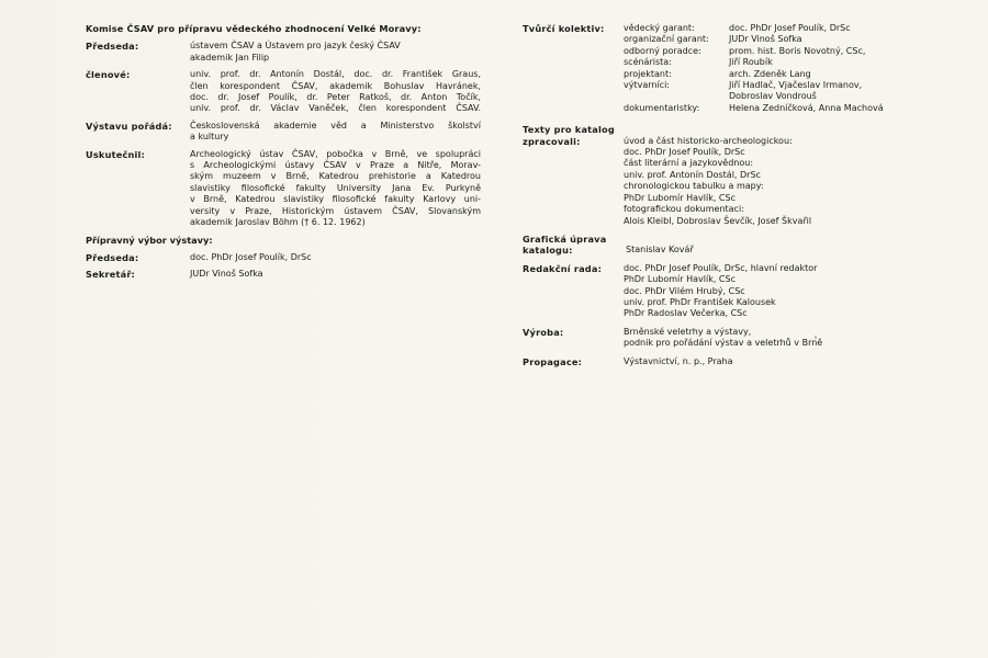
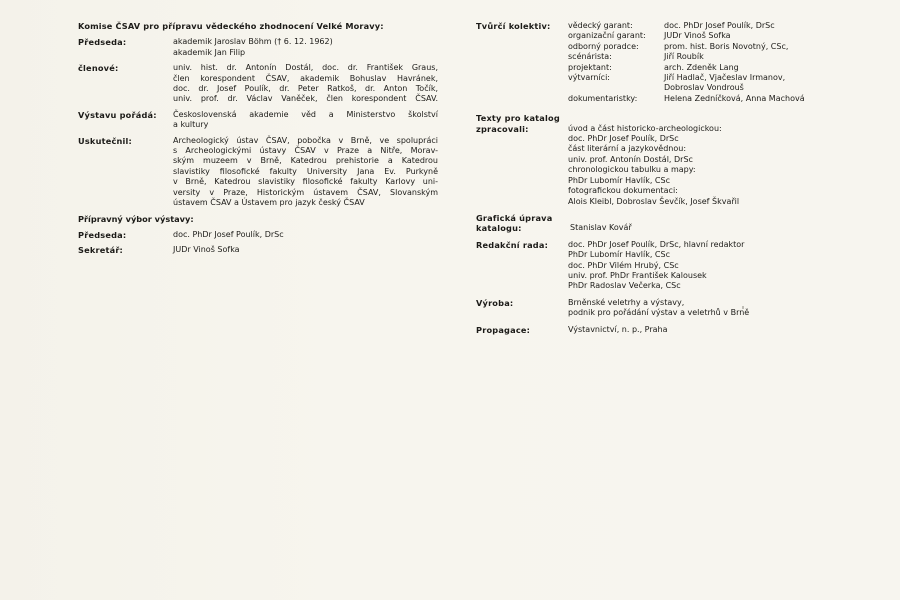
  Komise ČSAV pro přípravu vědeckého zhodnocení Velké Moravy:
  Předseda:
- ústavem ČSAV a Ústavem pro jazyk český ČSAV
+ akademik Jaroslav Böhm († 6. 12. 1962)
  akademik Jan Filip
  členové:
- univ. prof. dr. Antonín Dostál, doc. dr. František Graus,
+ univ. hist. dr. Antonín Dostál, doc. dr. František Graus,
  člen korespondent ČSAV, akademik Bohuslav Havránek,
  doc. dr. Josef Poulík, dr. Peter Ratkoš, dr. Anton Točík,
  univ. prof. dr. Václav Vaněček, člen korespondent ČSAV.
  Výstavu pořádá:
  Československá akademie věd a Ministerstvo školství
  a kultury
  Uskutečnil:
  Archeologický ústav ČSAV, pobočka v Brně, ve spolupráci
  s Archeologickými ústavy ČSAV v Praze a Nitře, Morav-
  ským muzeem v Brně, Katedrou prehistorie a Katedrou
  slavistiky filosofické fakulty University Jana Ev. Purkyně
  v Brně, Katedrou slavistiky filosofické fakulty Karlovy uni-
  versity v Praze, Historickým ústavem ČSAV, Slovanským
- akademik Jaroslav Böhm († 6. 12. 1962)
+ ústavem ČSAV a Ústavem pro jazyk český ČSAV
  Přípravný výbor výstavy:
  Předseda:
  doc. PhDr Josef Poulík, DrSc
  Sekretář:
  JUDr Vinoš Sofka
  Tvůrčí kolektiv:
  vědecký garant:
  doc. PhDr Josef Poulík, DrSc
  organizační garant:
  JUDr Vinoš Sofka
  odborný poradce:
  prom. hist. Boris Novotný, CSc,
  scénárista:
  Jiří Roubík
  projektant:
  arch. Zdeněk Lang
  výtvarníci:
  Jiří Hadlač, Vjačeslav Irmanov,
  Dobroslav Vondrouš
  dokumentaristky:
  Helena Zedníčková, Anna Machová
  Texty pro katalog
  zpracovali:
  úvod a část historicko-archeologickou:
  doc. PhDr Josef Poulík, DrSc
  část literární a jazykovědnou:
  univ. prof. Antonín Dostál, DrSc
  chronologickou tabulku a mapy:
  PhDr Lubomír Havlík, CSc
  fotografickou dokumentaci:
  Alois Kleibl, Dobroslav Ševčík, Josef Škvařil
  Grafická úprava
  katalogu:
  Stanislav Kovář
  Redakční rada:
  doc. PhDr Josef Poulík, DrSc, hlavní redaktor
  PhDr Lubomír Havlík, CSc
  doc. PhDr Vilém Hrubý, CSc
  univ. prof. PhDr František Kalousek
  PhDr Radoslav Večerka, CSc
  Výroba:
  Brněnské veletrhy a výstavy,
  podnik pro pořádání výstav a veletrhů v Brně
  Propagace:
  Výstavnictví, n. p., Praha
